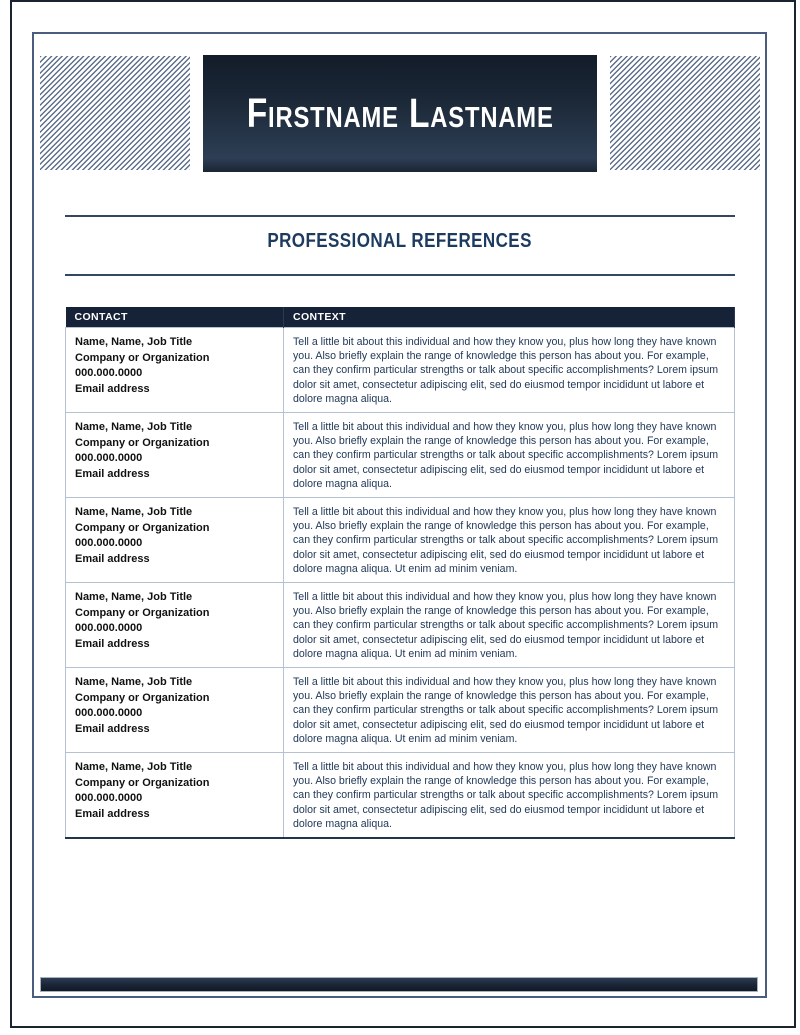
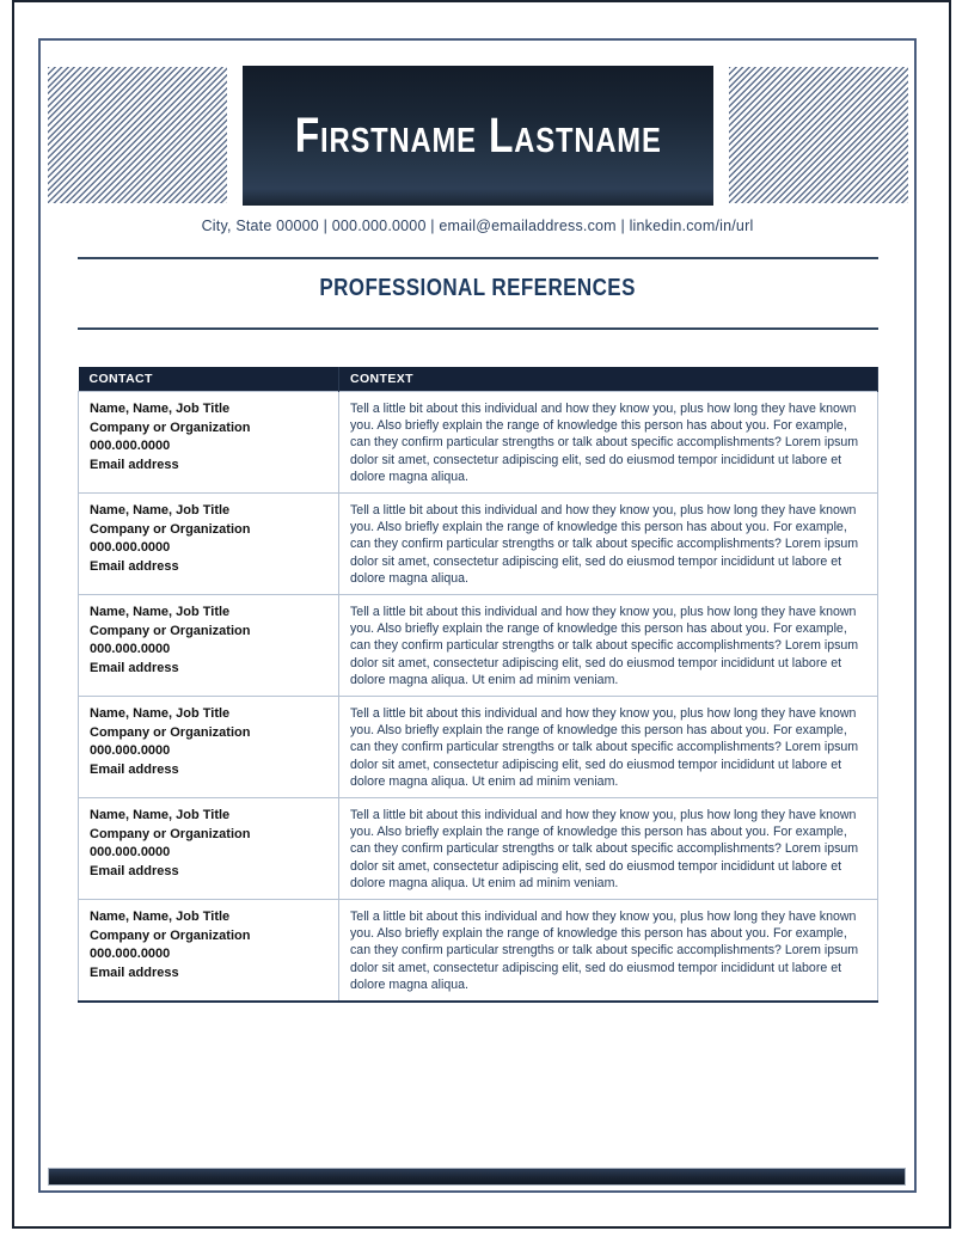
  Firstname Lastname
+ City, State 00000 | 000.000.0000 | email@emailaddress.com | linkedin.com/in/url
  PROFESSIONAL REFERENCES
  CONTACT	CONTEXT
  Name, Name, Job Title Company or Organization 000.000.0000 Email address	Tell a little bit about this individual and how they know you, plus how long they have known you. Also briefly explain the range of knowledge this person has about you. For example, can they confirm particular strengths or talk about specific accomplishments? Lorem ipsum dolor sit amet, consectetur adipiscing elit, sed do eiusmod tempor incididunt ut labore et dolore magna aliqua.
  Name, Name, Job Title Company or Organization 000.000.0000 Email address	Tell a little bit about this individual and how they know you, plus how long they have known you. Also briefly explain the range of knowledge this person has about you. For example, can they confirm particular strengths or talk about specific accomplishments? Lorem ipsum dolor sit amet, consectetur adipiscing elit, sed do eiusmod tempor incididunt ut labore et dolore magna aliqua.
  Name, Name, Job Title Company or Organization 000.000.0000 Email address	Tell a little bit about this individual and how they know you, plus how long they have known you. Also briefly explain the range of knowledge this person has about you. For example, can they confirm particular strengths or talk about specific accomplishments? Lorem ipsum dolor sit amet, consectetur adipiscing elit, sed do eiusmod tempor incididunt ut labore et dolore magna aliqua. Ut enim ad minim veniam.
  Name, Name, Job Title Company or Organization 000.000.0000 Email address	Tell a little bit about this individual and how they know you, plus how long they have known you. Also briefly explain the range of knowledge this person has about you. For example, can they confirm particular strengths or talk about specific accomplishments? Lorem ipsum dolor sit amet, consectetur adipiscing elit, sed do eiusmod tempor incididunt ut labore et dolore magna aliqua. Ut enim ad minim veniam.
  Name, Name, Job Title Company or Organization 000.000.0000 Email address	Tell a little bit about this individual and how they know you, plus how long they have known you. Also briefly explain the range of knowledge this person has about you. For example, can they confirm particular strengths or talk about specific accomplishments? Lorem ipsum dolor sit amet, consectetur adipiscing elit, sed do eiusmod tempor incididunt ut labore et dolore magna aliqua. Ut enim ad minim veniam.
  Name, Name, Job Title Company or Organization 000.000.0000 Email address	Tell a little bit about this individual and how they know you, plus how long they have known you. Also briefly explain the range of knowledge this person has about you. For example, can they confirm particular strengths or talk about specific accomplishments? Lorem ipsum dolor sit amet, consectetur adipiscing elit, sed do eiusmod tempor incididunt ut labore et dolore magna aliqua.
